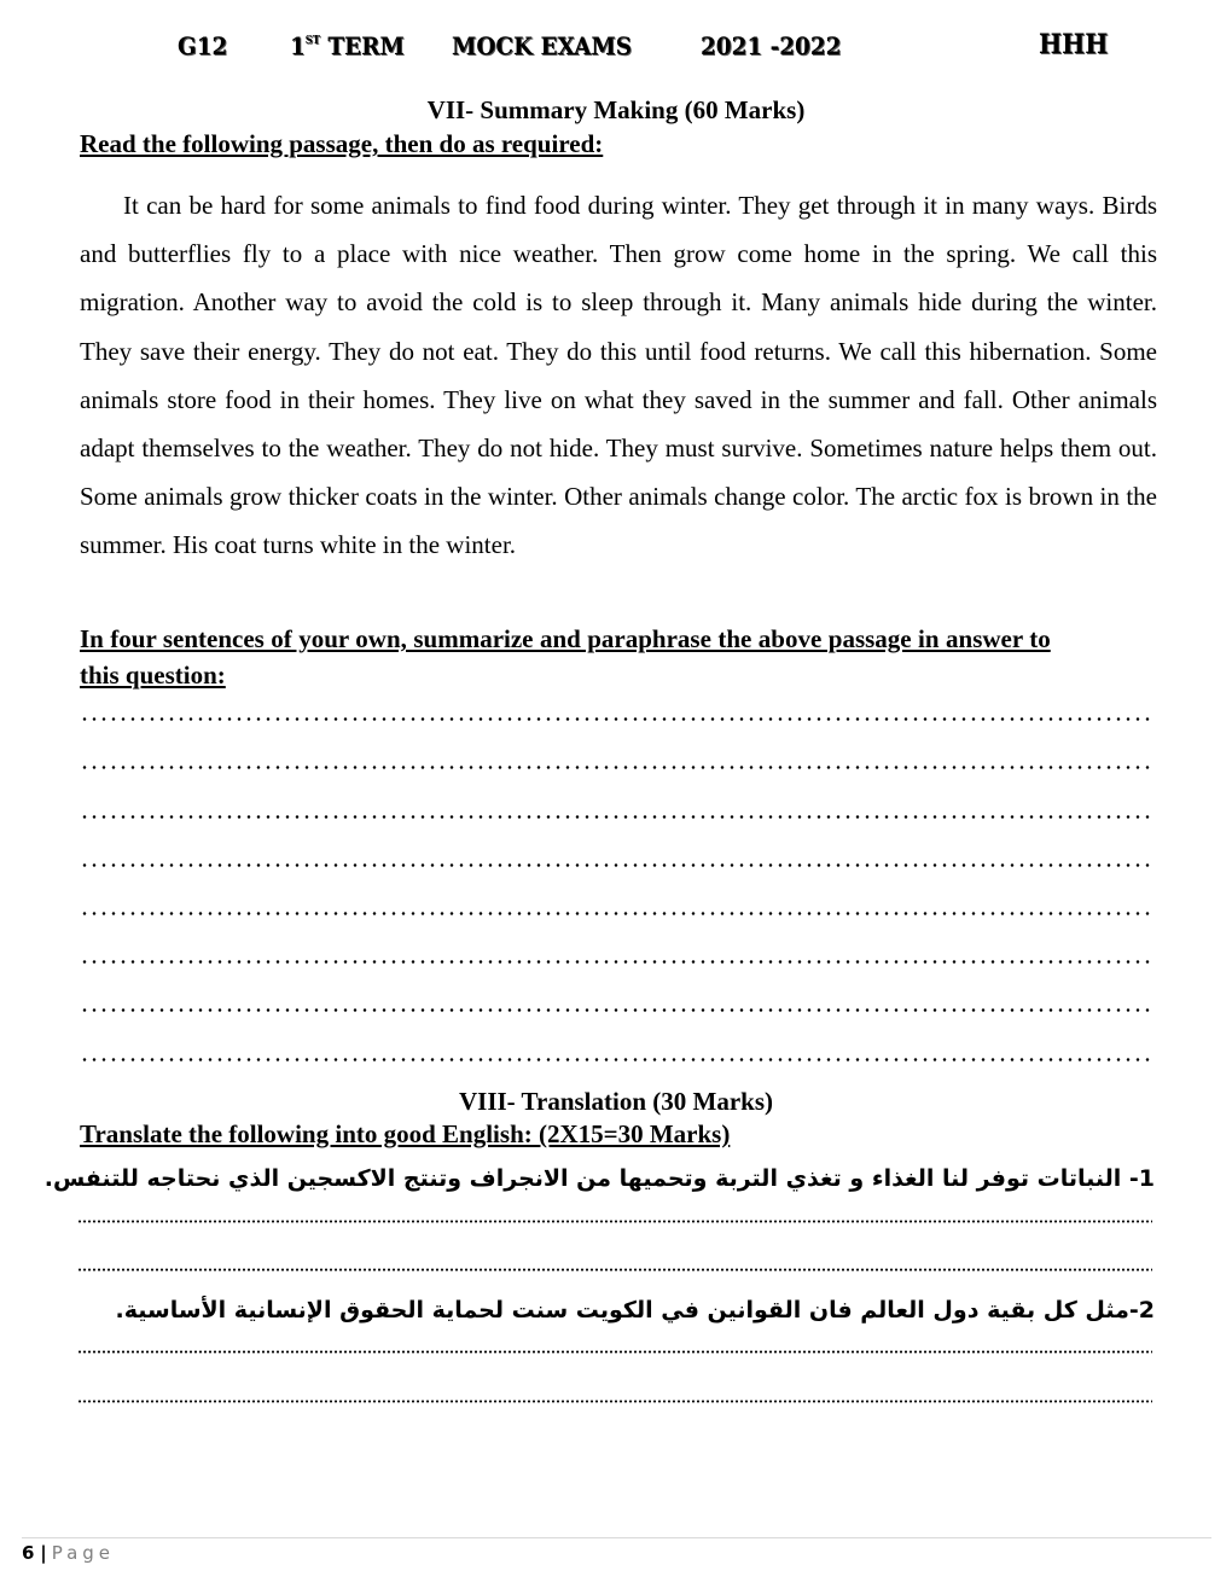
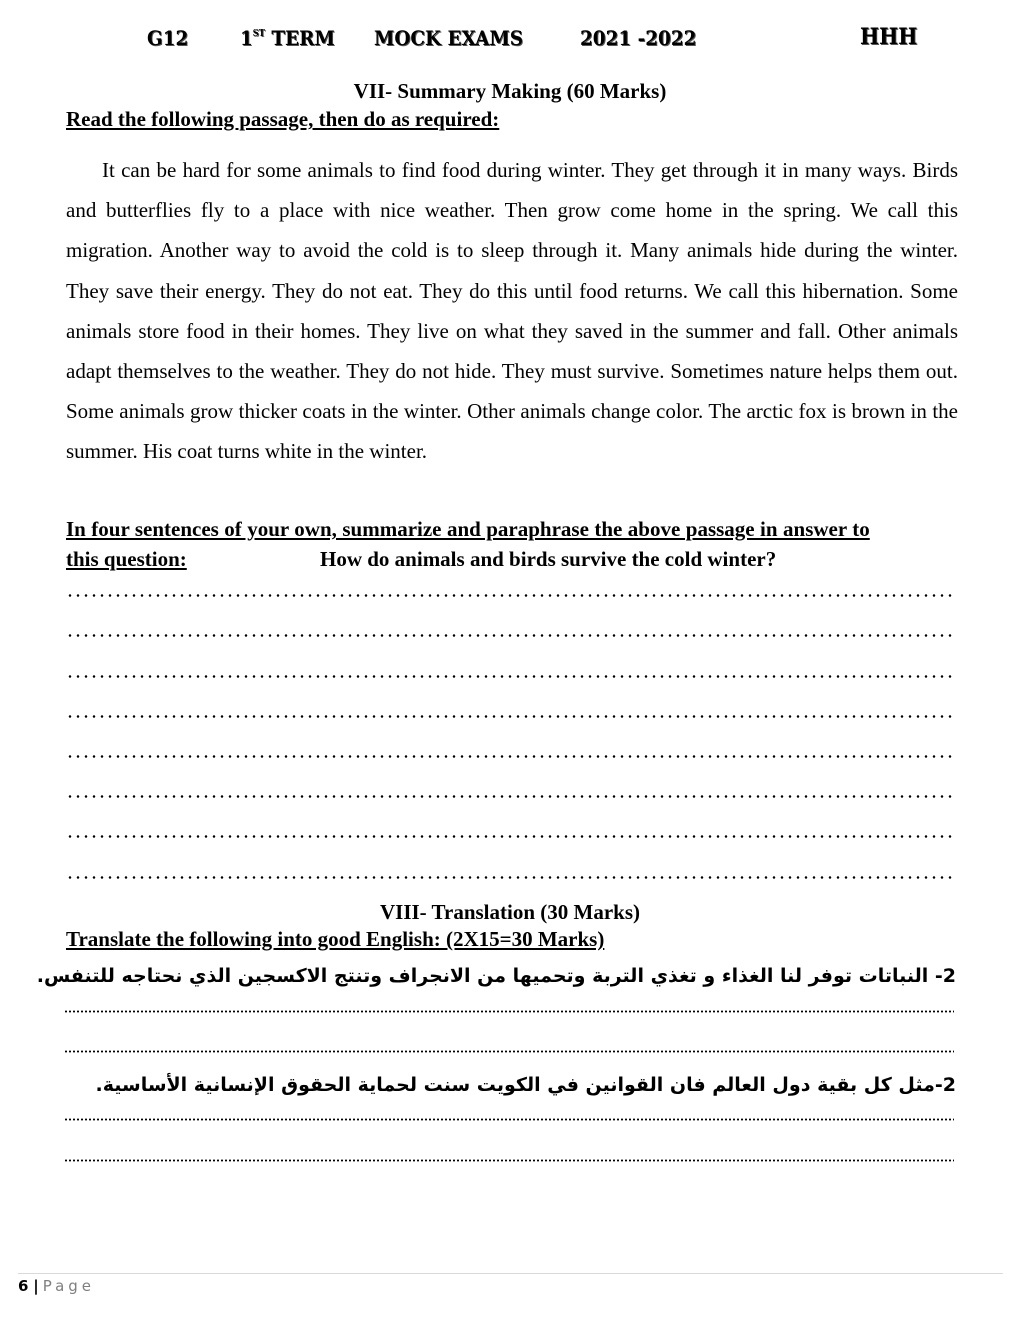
  G12
  1ST TERM
  MOCK EXAMS
  2021 -2022
  HHH
  VII- Summary Making (60 Marks)
  Read the following passage, then do as required:
  It can be hard for some animals to find food during winter. They get through it in many ways. Birds and butterflies fly to a place with nice weather. Then grow come home in the spring. We call this migration. Another way to avoid the cold is to sleep through it. Many animals hide during the winter. They save their energy. They do not eat. They do this until food returns. We call this hibernation. Some animals store food in their homes. They live on what they saved in the summer and fall. Other animals adapt themselves to the weather. They do not hide. They must survive. Sometimes nature helps them out. Some animals grow thicker coats in the winter. Other animals change color. The arctic fox is brown in the summer. His coat turns white in the winter.
  In four sentences of your own, summarize and paraphrase the above passage in answer to
  this question:
+ How do animals and birds survive the cold winter?
  VIII- Translation (30 Marks)
  Translate the following into good English: (2X15=30 Marks)
- 1- النباتات توفر لنا الغذاء و تغذي التربة وتحميها من الانجراف وتنتج الاكسجين الذي نحتاجه للتنفس.
+ 2- النباتات توفر لنا الغذاء و تغذي التربة وتحميها من الانجراف وتنتج الاكسجين الذي نحتاجه للتنفس.
  2-مثل كل بقية دول العالم فان القوانين في الكويت سنت لحماية الحقوق الإنسانية الأساسية.
  6 | Page
